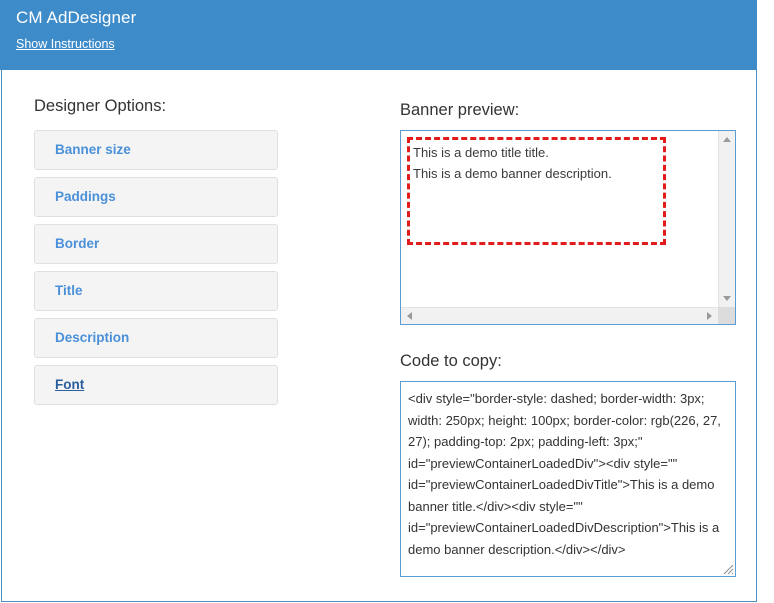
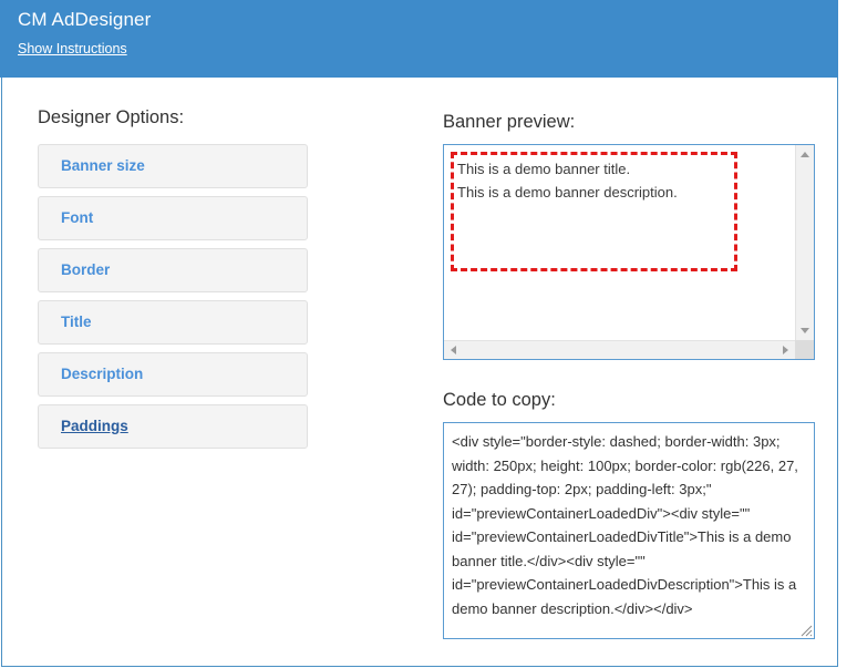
  CM AdDesigner
  Show Instructions
  Designer Options:
  Banner size
- Paddings
+ Font
  Border
  Title
  Description
- Font
+ Paddings
  Banner preview:
- This is a demo title title.
+ This is a demo banner title.
  This is a demo banner description.
  Code to copy:
  <div style="border-style: dashed; border-width: 3px; width: 250px; height: 100px; border-color: rgb(226, 27, 27); padding-top: 2px; padding-left: 3px;" id="previewContainerLoadedDiv"><div style="" id="previewContainerLoadedDivTitle">This is a demo banner title.</div><div style="" id="previewContainerLoadedDivDescription">This is a demo banner description.</div></div>
